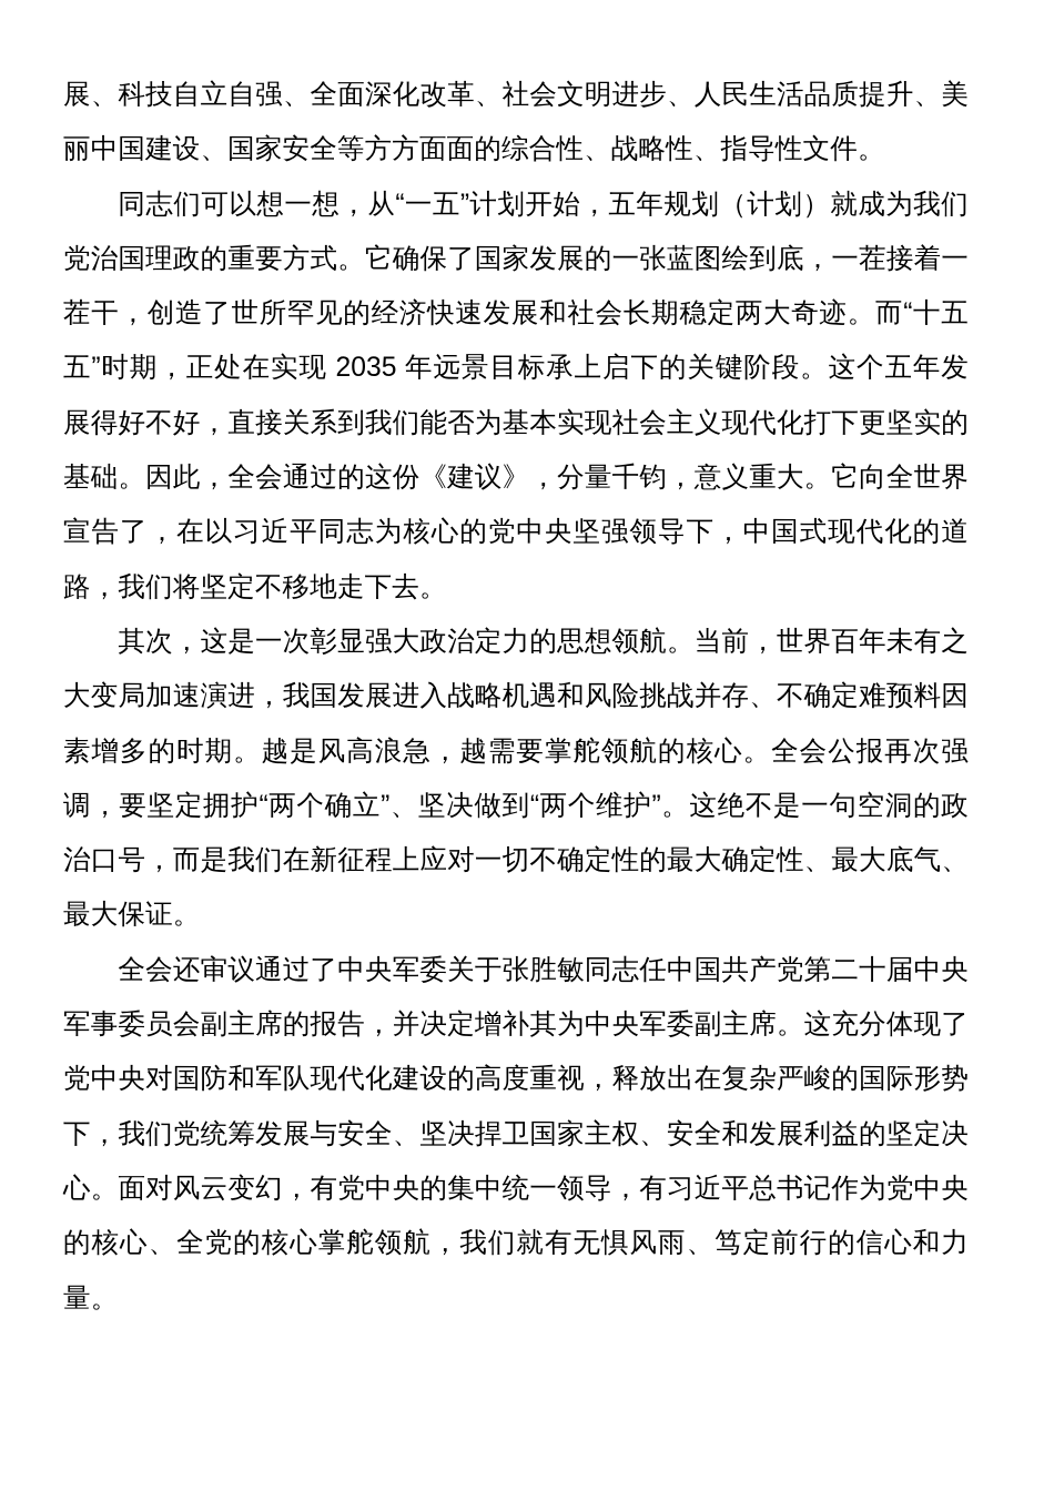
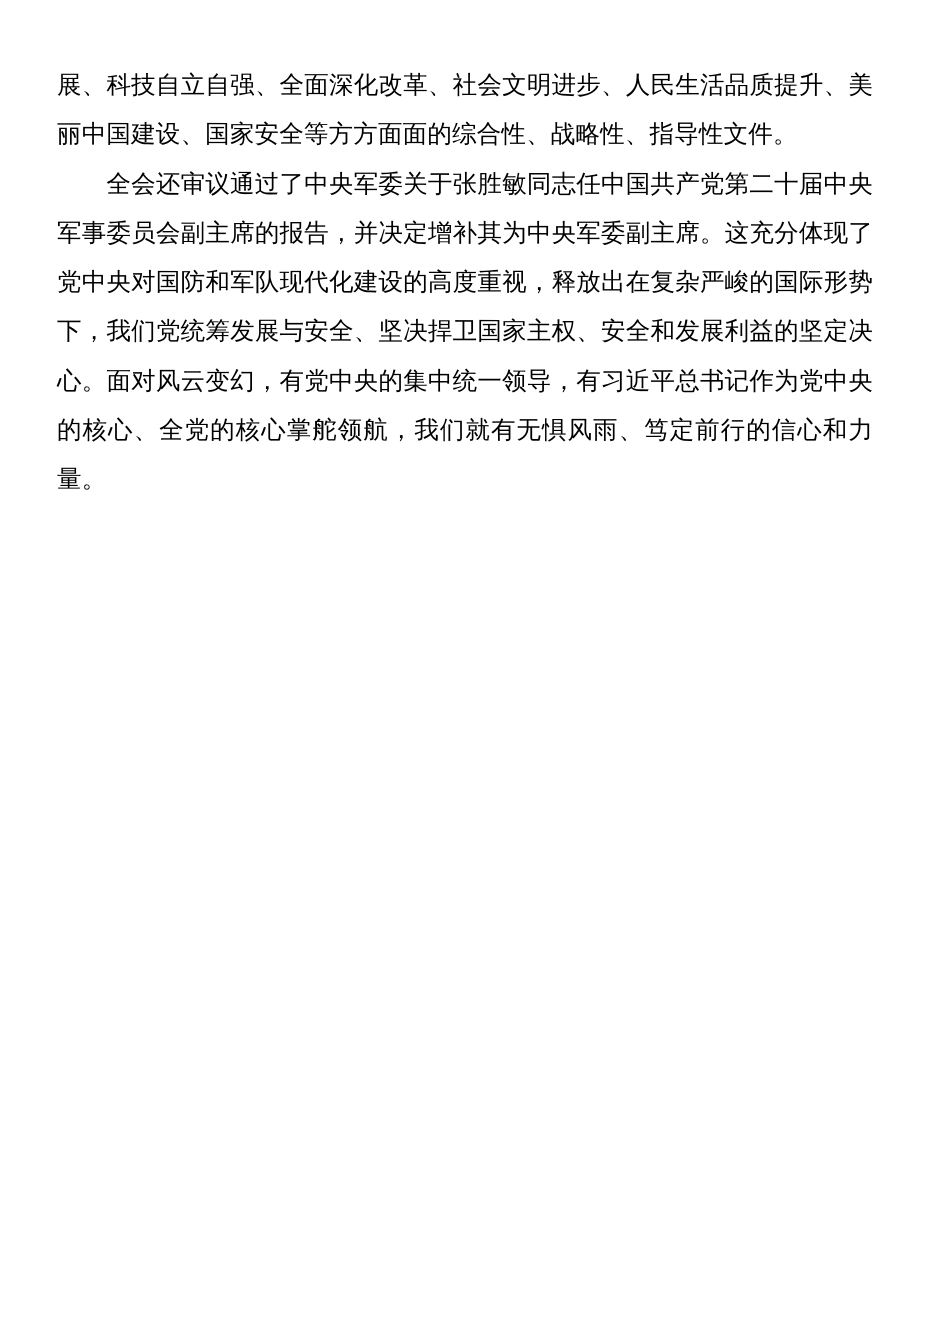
  展、科技自立自强、全面深化改革、社会文明进步、人民生活品质提升、美丽中国建设、国家安全等方方面面的综合性、战略性、指导性文件。
- 同志们可以想一想，从“一五”计划开始，五年规划（计划）就成为我们党治国理政的重要方式。它确保了国家发展的一张蓝图绘到底，一茬接着一茬干，创造了世所罕见的经济快速发展和社会长期稳定两大奇迹。而“十五五”时期，正处在实现 2035 年远景目标承上启下的关键阶段。这个五年发展得好不好，直接关系到我们能否为基本实现社会主义现代化打下更坚实的基础。因此，全会通过的这份《建议》，分量千钧，意义重大。它向全世界宣告了，在以习近平同志为核心的党中央坚强领导下，中国式现代化的道路，我们将坚定不移地走下去。
- 其次，这是一次彰显强大政治定力的思想领航。当前，世界百年未有之大变局加速演进，我国发展进入战略机遇和风险挑战并存、不确定难预料因素增多的时期。越是风高浪急，越需要掌舵领航的核心。全会公报再次强调，要坚定拥护“两个确立”、坚决做到“两个维护”。这绝不是一句空洞的政治口号，而是我们在新征程上应对一切不确定性的最大确定性、最大底气、最大保证。
  全会还审议通过了中央军委关于张胜敏同志任中国共产党第二十届中央军事委员会副主席的报告，并决定增补其为中央军委副主席。这充分体现了党中央对国防和军队现代化建设的高度重视，释放出在复杂严峻的国际形势下，我们党统筹发展与安全、坚决捍卫国家主权、安全和发展利益的坚定决心。面对风云变幻，有党中央的集中统一领导，有习近平总书记作为党中央的核心、全党的核心掌舵领航，我们就有无惧风雨、笃定前行的信心和力量。
